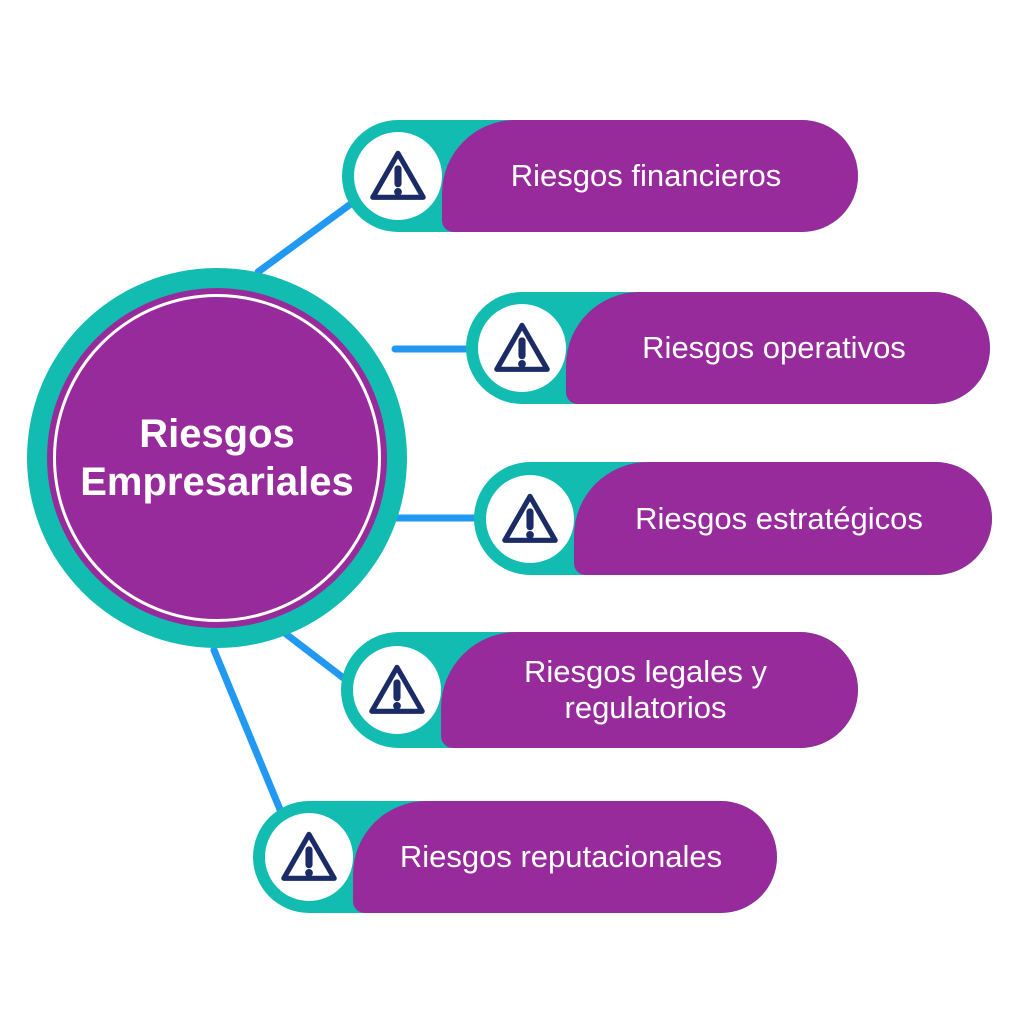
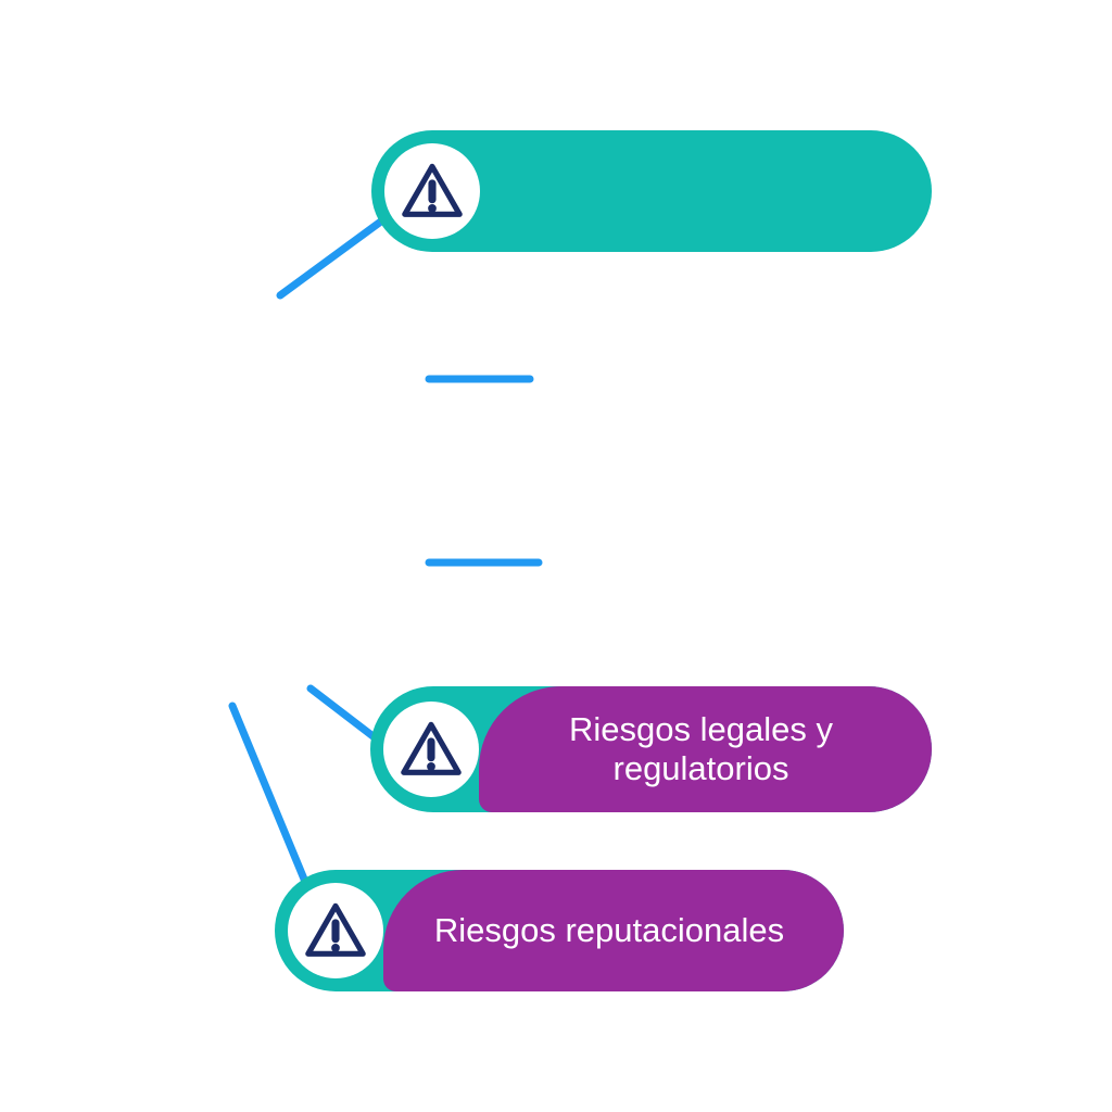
- Riesgos Empresariales
- Riesgos financieros
- Riesgos operativos
- Riesgos estratégicos
  Riesgos legales y regulatorios
  Riesgos reputacionales
